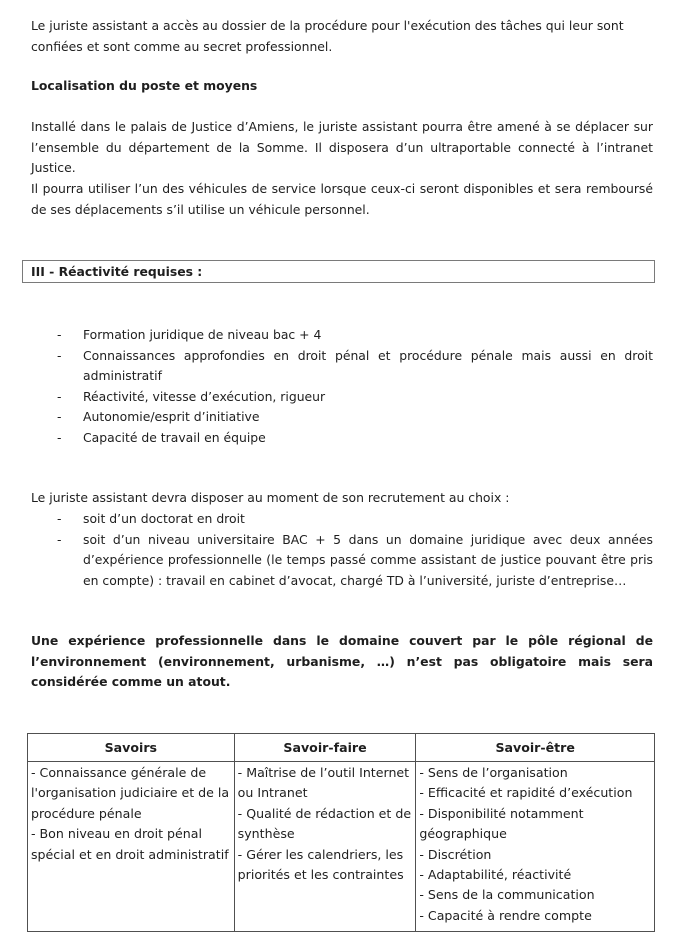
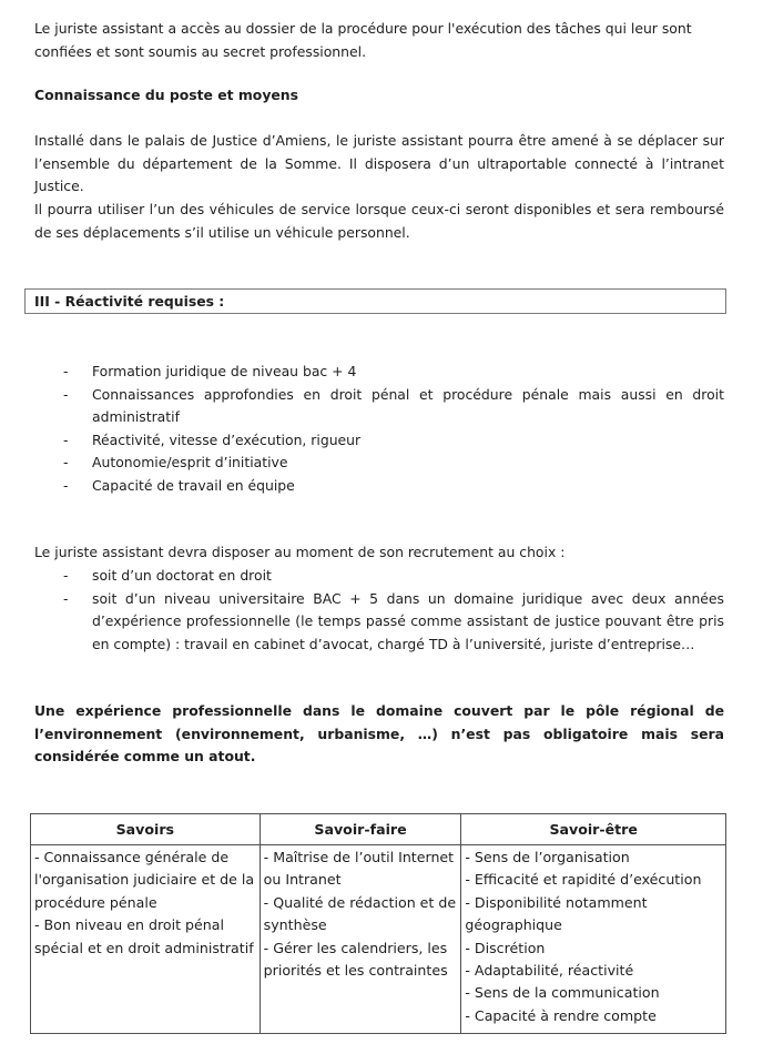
- Le juriste assistant a accès au dossier de la procédure pour l'exécution des tâches qui leur sont confiées et sont comme au secret professionnel.
+ Le juriste assistant a accès au dossier de la procédure pour l'exécution des tâches qui leur sont confiées et sont soumis au secret professionnel.
- Localisation du poste et moyens
+ Connaissance du poste et moyens
  Installé dans le palais de Justice d’Amiens, le juriste assistant pourra être amené à se déplacer sur l’ensemble du département de la Somme. Il disposera d’un ultraportable connecté à l’intranet Justice.
  Il pourra utiliser l’un des véhicules de service lorsque ceux-ci seront disponibles et sera remboursé de ses déplacements s’il utilise un véhicule personnel.
  III - Réactivité requises :
  Formation juridique de niveau bac + 4
  Connaissances approfondies en droit pénal et procédure pénale mais aussi en droit administratif
  Réactivité, vitesse d’exécution, rigueur
  Autonomie/esprit d’initiative
  Capacité de travail en équipe
  Le juriste assistant devra disposer au moment de son recrutement au choix :
  soit d’un doctorat en droit
  soit d’un niveau universitaire BAC + 5 dans un domaine juridique avec deux années d’expérience professionnelle (le temps passé comme assistant de justice pouvant être pris en compte) : travail en cabinet d’avocat, chargé TD à l’université, juriste d’entreprise…
  Une expérience professionnelle dans le domaine couvert par le pôle régional de l’environnement (environnement, urbanisme, …) n’est pas obligatoire mais sera considérée comme un atout.
  Savoirs	Savoir-faire	Savoir-être
  - Connaissance générale de l'organisation judiciaire et de la procédure pénale - Bon niveau en droit pénal spécial et en droit administratif	- Maîtrise de l’outil Internet ou Intranet - Qualité de rédaction et de synthèse - Gérer les calendriers, les priorités et les contraintes	- Sens de l’organisation - Efficacité et rapidité d’exécution - Disponibilité notamment géographique - Discrétion - Adaptabilité, réactivité - Sens de la communication - Capacité à rendre compte
